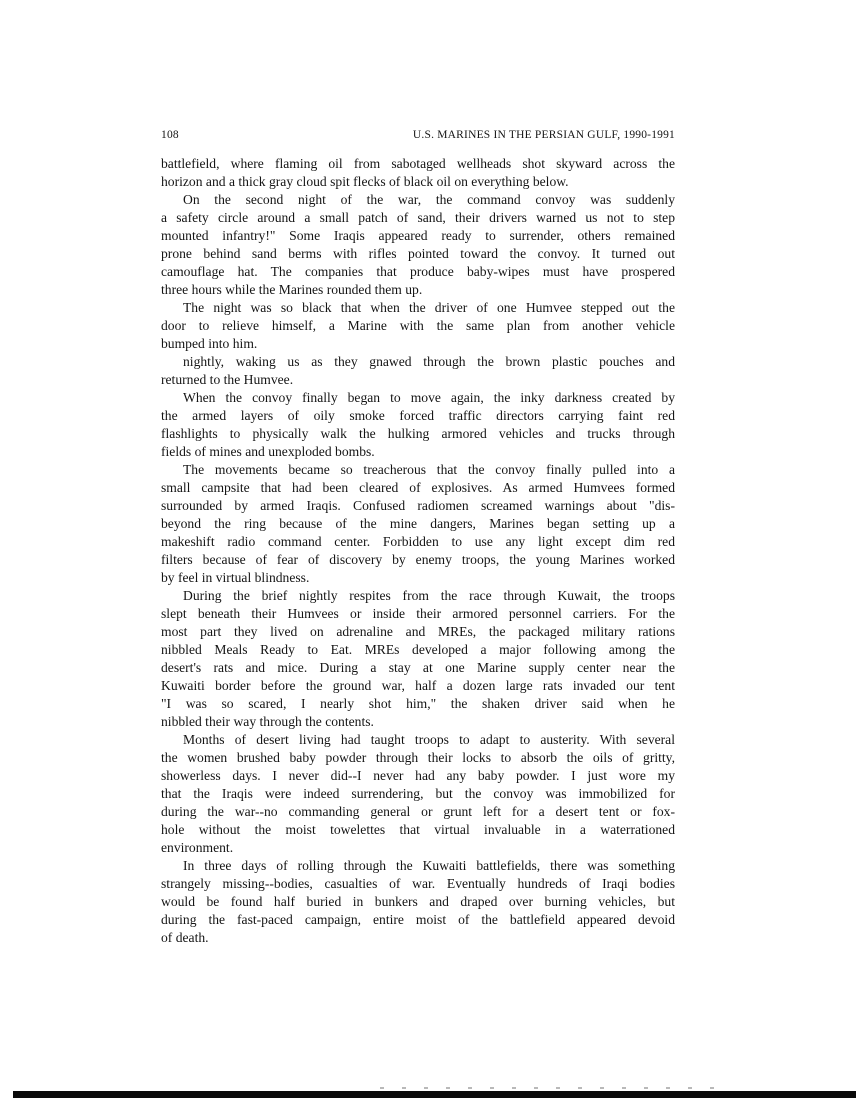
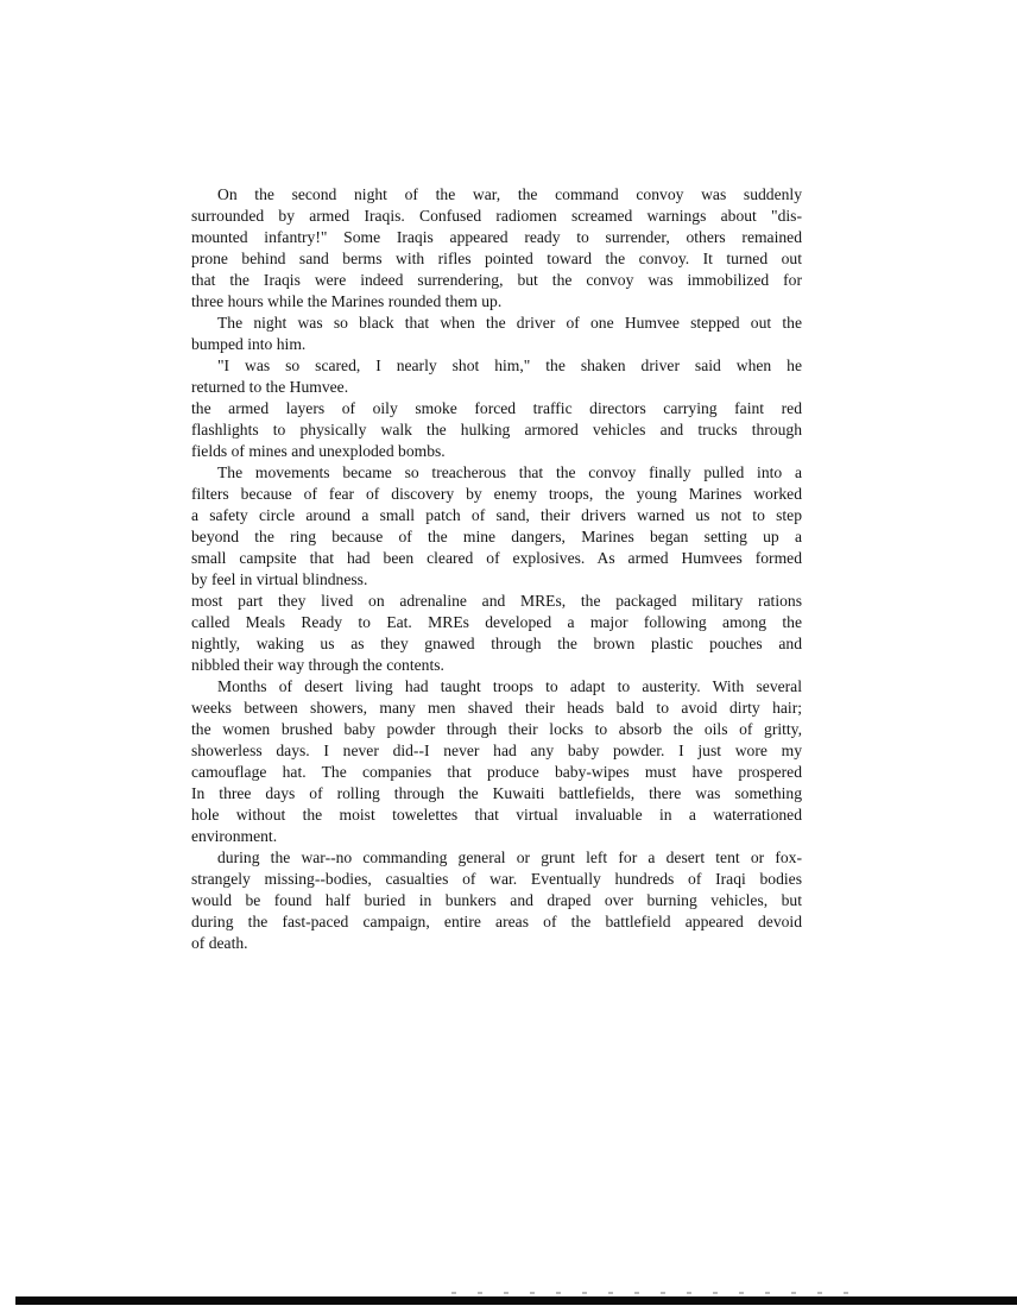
- 108
- U.S. MARINES IN THE PERSIAN GULF, 1990-1991
- battlefield, where flaming oil from sabotaged wellheads shot skyward across the
- horizon and a thick gray cloud spit flecks of black oil on everything below.
  On the second night of the war, the command convoy was suddenly
- a safety circle around a small patch of sand, their drivers warned us not to step
+ surrounded by armed Iraqis. Confused radiomen screamed warnings about "dis-
  mounted infantry!" Some Iraqis appeared ready to surrender, others remained
  prone behind sand berms with rifles pointed toward the convoy. It turned out
- camouflage hat. The companies that produce baby-wipes must have prospered
+ that the Iraqis were indeed surrendering, but the convoy was immobilized for
  three hours while the Marines rounded them up.
  The night was so black that when the driver of one Humvee stepped out the
- door to relieve himself, a Marine with the same plan from another vehicle
  bumped into him.
- nightly, waking us as they gnawed through the brown plastic pouches and
+ "I was so scared, I nearly shot him," the shaken driver said when he
  returned to the Humvee.
- When the convoy finally began to move again, the inky darkness created by
  the armed layers of oily smoke forced traffic directors carrying faint red
  flashlights to physically walk the hulking armored vehicles and trucks through
  fields of mines and unexploded bombs.
  The movements became so treacherous that the convoy finally pulled into a
- small campsite that had been cleared of explosives. As armed Humvees formed
+ filters because of fear of discovery by enemy troops, the young Marines worked
- surrounded by armed Iraqis. Confused radiomen screamed warnings about "dis-
+ a safety circle around a small patch of sand, their drivers warned us not to step
  beyond the ring because of the mine dangers, Marines began setting up a
- makeshift radio command center. Forbidden to use any light except dim red
- filters because of fear of discovery by enemy troops, the young Marines worked
+ small campsite that had been cleared of explosives. As armed Humvees formed
  by feel in virtual blindness.
- During the brief nightly respites from the race through Kuwait, the troops
- slept beneath their Humvees or inside their armored personnel carriers. For the
  most part they lived on adrenaline and MREs, the packaged military rations
- nibbled Meals Ready to Eat. MREs developed a major following among the
+ called Meals Ready to Eat. MREs developed a major following among the
- desert's rats and mice. During a stay at one Marine supply center near the
- Kuwaiti border before the ground war, half a dozen large rats invaded our tent
- "I was so scared, I nearly shot him," the shaken driver said when he
+ nightly, waking us as they gnawed through the brown plastic pouches and
  nibbled their way through the contents.
  Months of desert living had taught troops to adapt to austerity. With several
+ weeks between showers, many men shaved their heads bald to avoid dirty hair;
  the women brushed baby powder through their locks to absorb the oils of gritty,
  showerless days. I never did--I never had any baby powder. I just wore my
- that the Iraqis were indeed surrendering, but the convoy was immobilized for
+ camouflage hat. The companies that produce baby-wipes must have prospered
- during the war--no commanding general or grunt left for a desert tent or fox-
+ In three days of rolling through the Kuwaiti battlefields, there was something
  hole without the moist towelettes that virtual invaluable in a waterrationed
  environment.
- In three days of rolling through the Kuwaiti battlefields, there was something
+ during the war--no commanding general or grunt left for a desert tent or fox-
  strangely missing--bodies, casualties of war. Eventually hundreds of Iraqi bodies
  would be found half buried in bunkers and draped over burning vehicles, but
- during the fast-paced campaign, entire moist of the battlefield appeared devoid
+ during the fast-paced campaign, entire areas of the battlefield appeared devoid
  of death.
